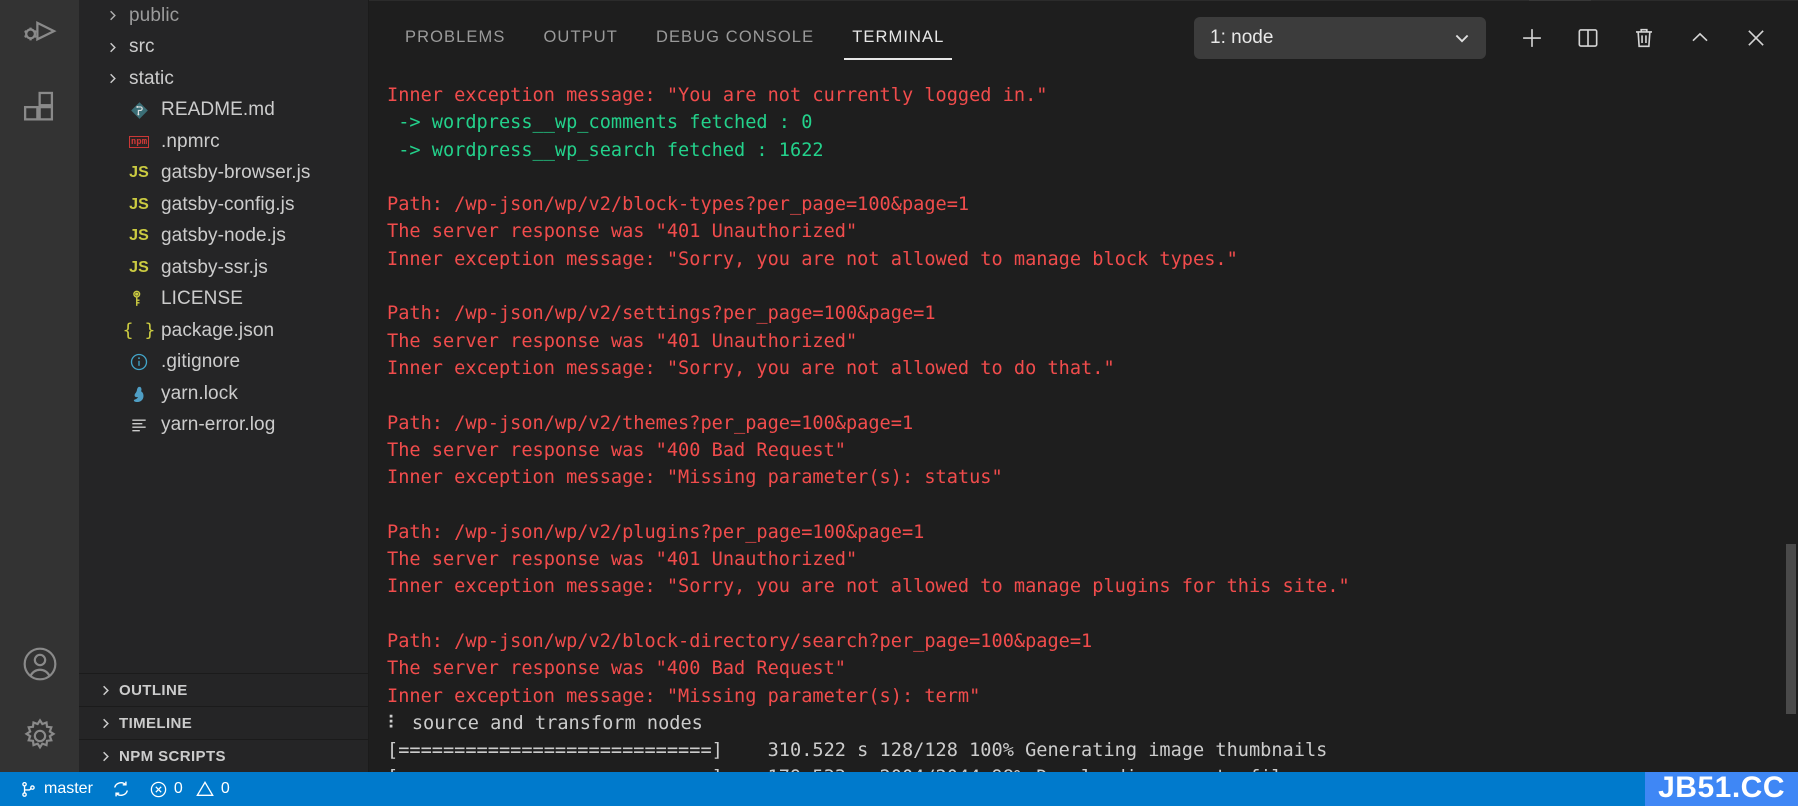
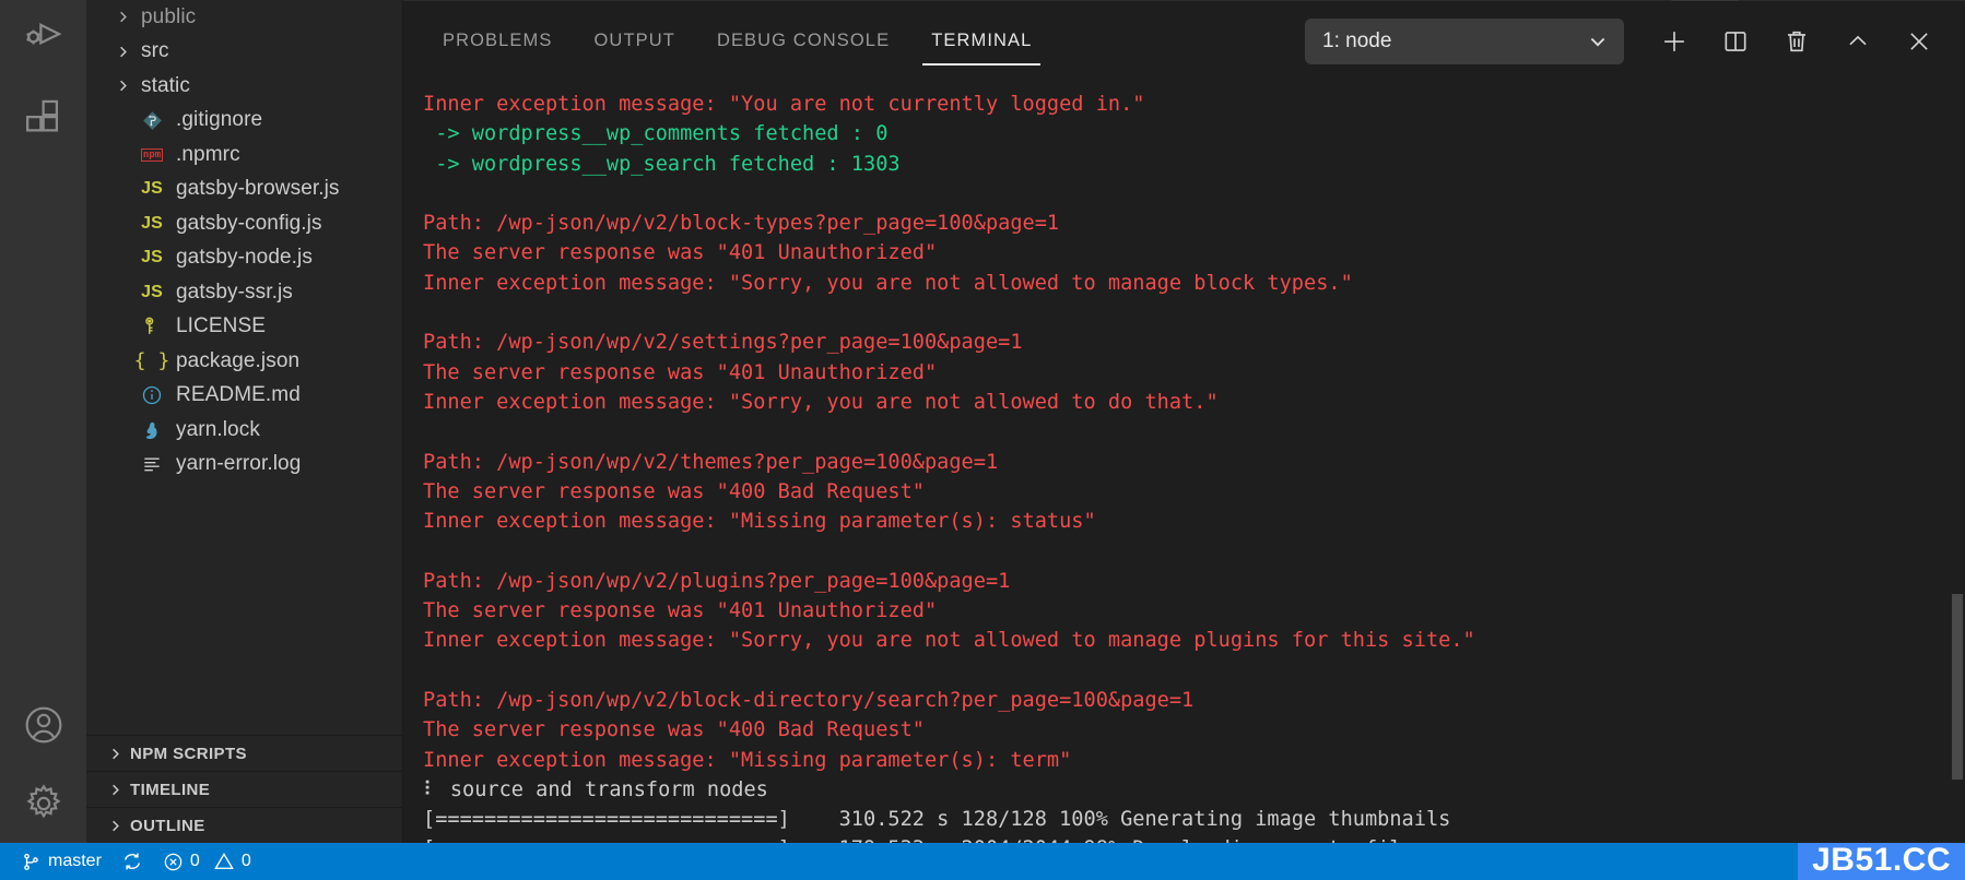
  public
  src
  static
- README.md
+ .gitignore
  npm
  .npmrc
  JS
  gatsby-browser.js
  JS
  gatsby-config.js
  JS
  gatsby-node.js
  JS
  gatsby-ssr.js
  LICENSE
  { }
  package.json
- .gitignore
+ README.md
  yarn.lock
  yarn-error.log
- OUTLINE
+ NPM SCRIPTS
  TIMELINE
- NPM SCRIPTS
+ OUTLINE
  PROBLEMS
  OUTPUT
  DEBUG CONSOLE
  TERMINAL
  1: node
  Inner exception message: "You are not currently logged in."
  -> wordpress__wp_comments fetched : 0
- -> wordpress__wp_search fetched : 1622
+ -> wordpress__wp_search fetched : 1303
  Path: /wp-json/wp/v2/block-types?per_page=100&page=1
  The server response was "401 Unauthorized"
  Inner exception message: "Sorry, you are not allowed to manage block types."
  Path: /wp-json/wp/v2/settings?per_page=100&page=1
  The server response was "401 Unauthorized"
  Inner exception message: "Sorry, you are not allowed to do that."
  Path: /wp-json/wp/v2/themes?per_page=100&page=1
  The server response was "400 Bad Request"
  Inner exception message: "Missing parameter(s): status"
  Path: /wp-json/wp/v2/plugins?per_page=100&page=1
  The server response was "401 Unauthorized"
  Inner exception message: "Sorry, you are not allowed to manage plugins for this site."
  Path: /wp-json/wp/v2/block-directory/search?per_page=100&page=1
  The server response was "400 Bad Request"
  Inner exception message: "Missing parameter(s): term"
  ⠇ source and transform nodes
  [============================] 310.522 s 128/128 100% Generating image thumbnails
  master
  0
  0
  JB51.CC
